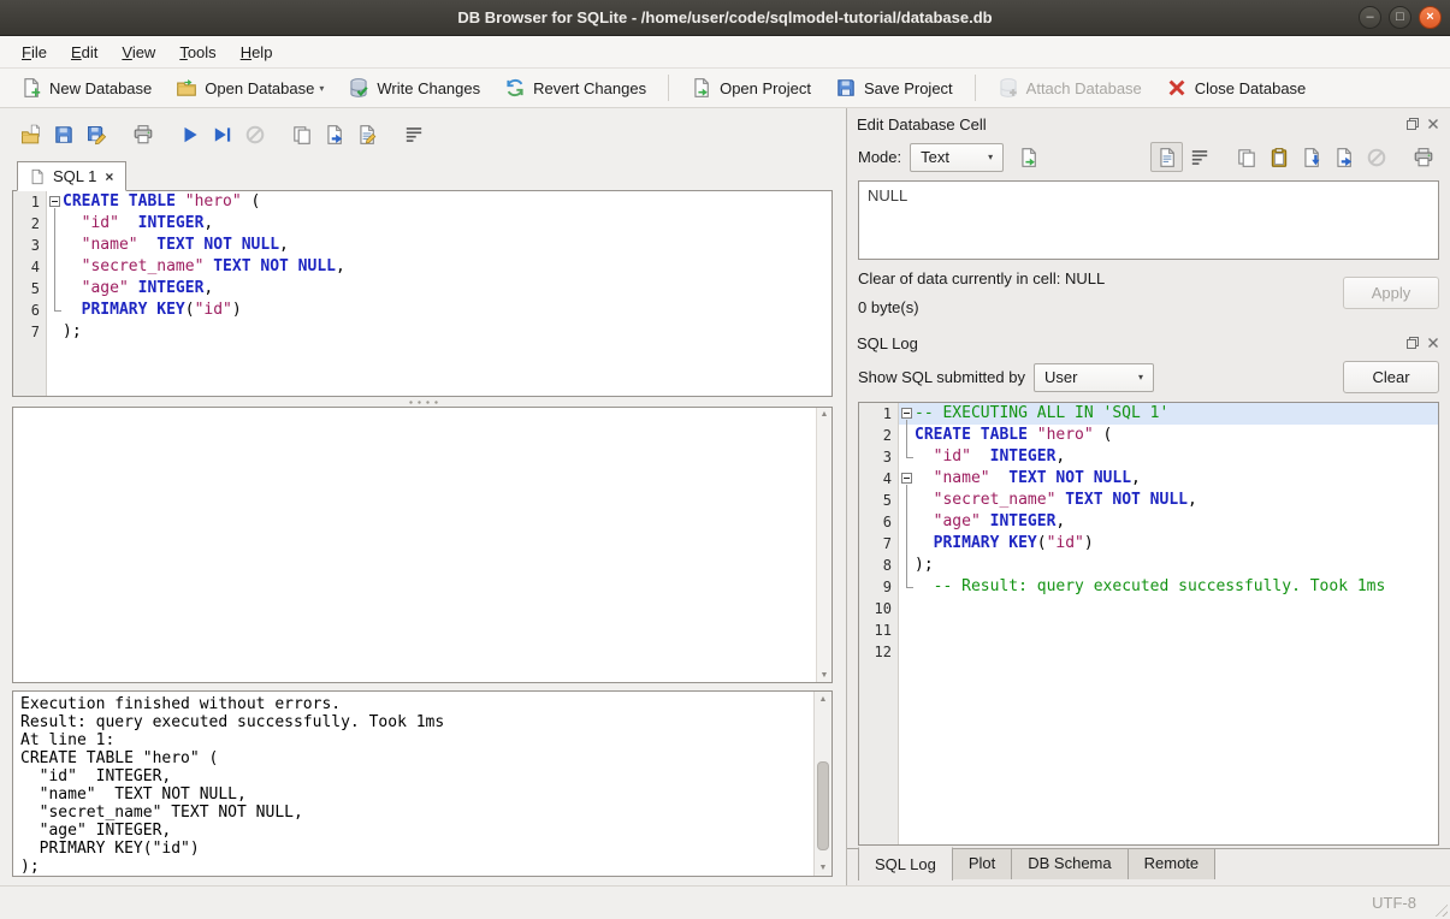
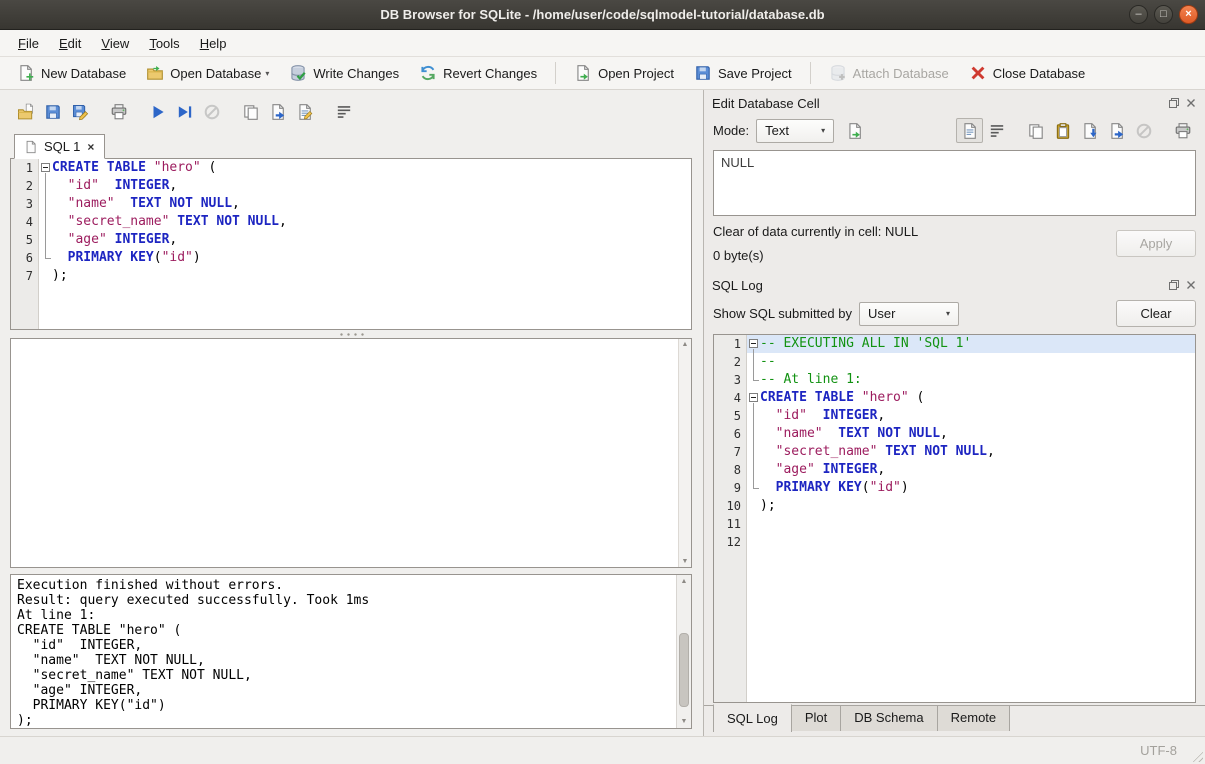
  DB Browser for SQLite - /home/user/code/sqlmodel-tutorial/database.db
  –
  □
  ×
  File
  Edit
  View
  Tools
  Help
  New Database
  Open Database
  ▾
  Write Changes
  Revert Changes
  Open Project
  Save Project
  Attach Database
  Close Database
  SQL 1
  ×
  1
  2
  3
  4
  5
  6
  7
  CREATE TABLE "hero" (
  "id" INTEGER,
  "name" TEXT NOT NULL,
  "secret_name" TEXT NOT NULL,
  "age" INTEGER,
  PRIMARY KEY("id")
  );
  Execution finished without errors.
  Result: query executed successfully. Took 1ms
  At line 1:
  CREATE TABLE "hero" (
  "id" INTEGER,
  "name" TEXT NOT NULL,
  "secret_name" TEXT NOT NULL,
  "age" INTEGER,
  PRIMARY KEY("id")
  );
  Edit Database Cell
  Mode:
  Text
  ▾
  NULL
  Clear of data currently in cell: NULL
  0 byte(s)
  Apply
  SQL Log
  Show SQL submitted by
  User
  ▾
  Clear
  1
  2
  3
  4
  5
  6
  7
  8
  9
  10
  11
  12
  -- EXECUTING ALL IN 'SQL 1'
+ --
+ -- At line 1:
  CREATE TABLE "hero" (
  "id" INTEGER,
  "name" TEXT NOT NULL,
  "secret_name" TEXT NOT NULL,
  "age" INTEGER,
  PRIMARY KEY("id")
  );
- -- Result: query executed successfully. Took 1ms
  SQL Log
  Plot
  DB Schema
  Remote
  UTF-8
